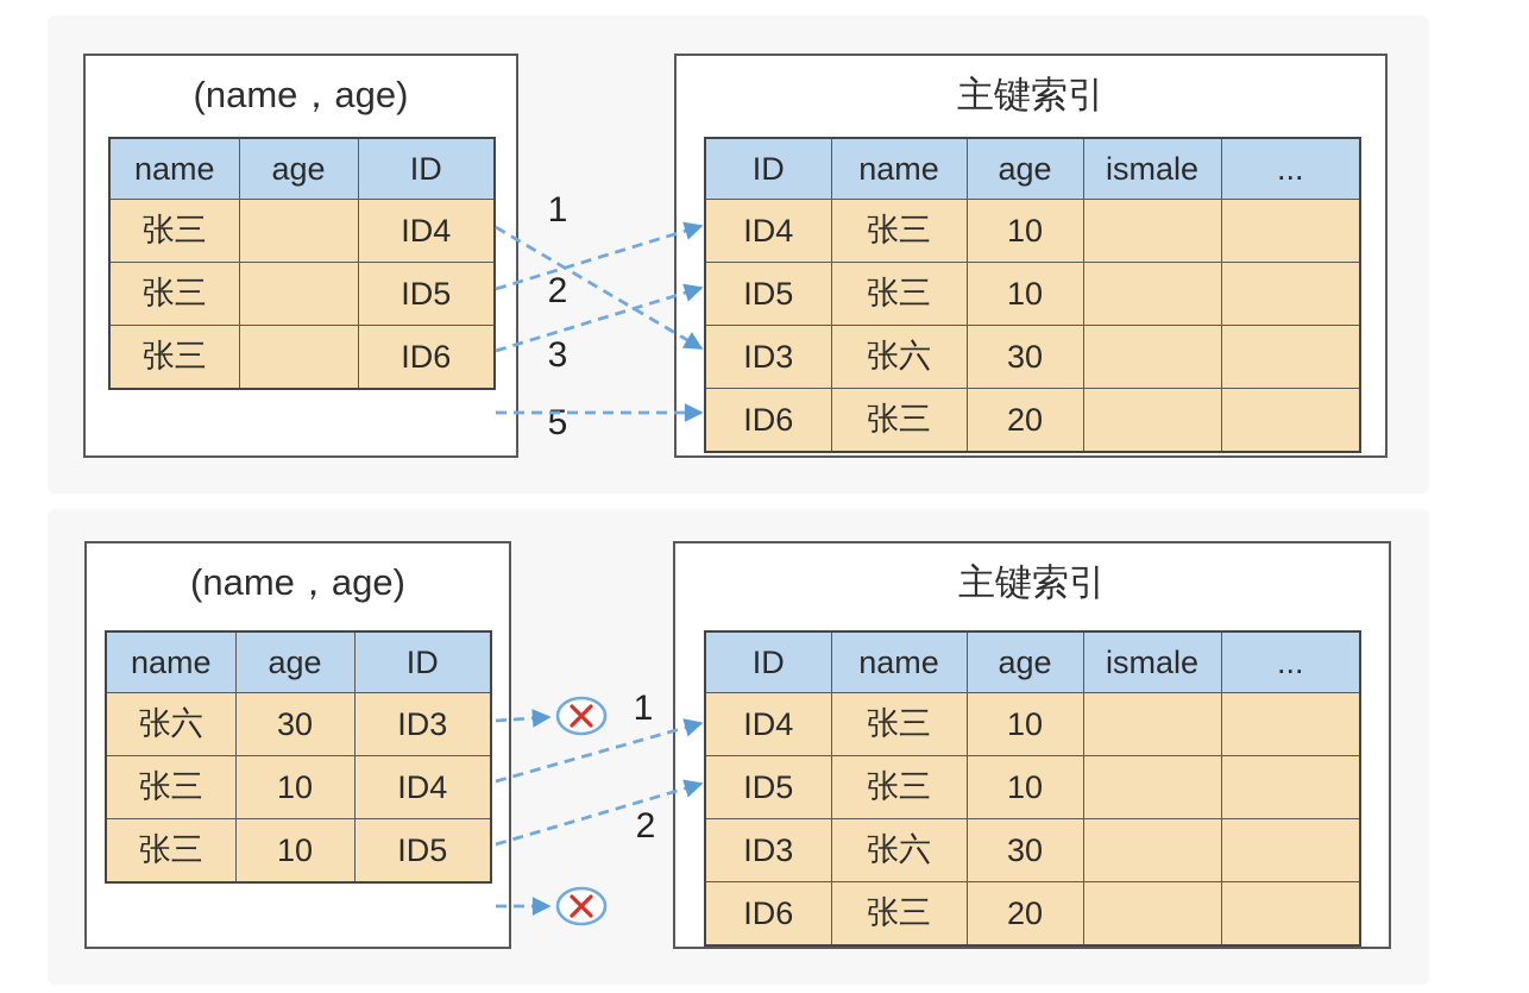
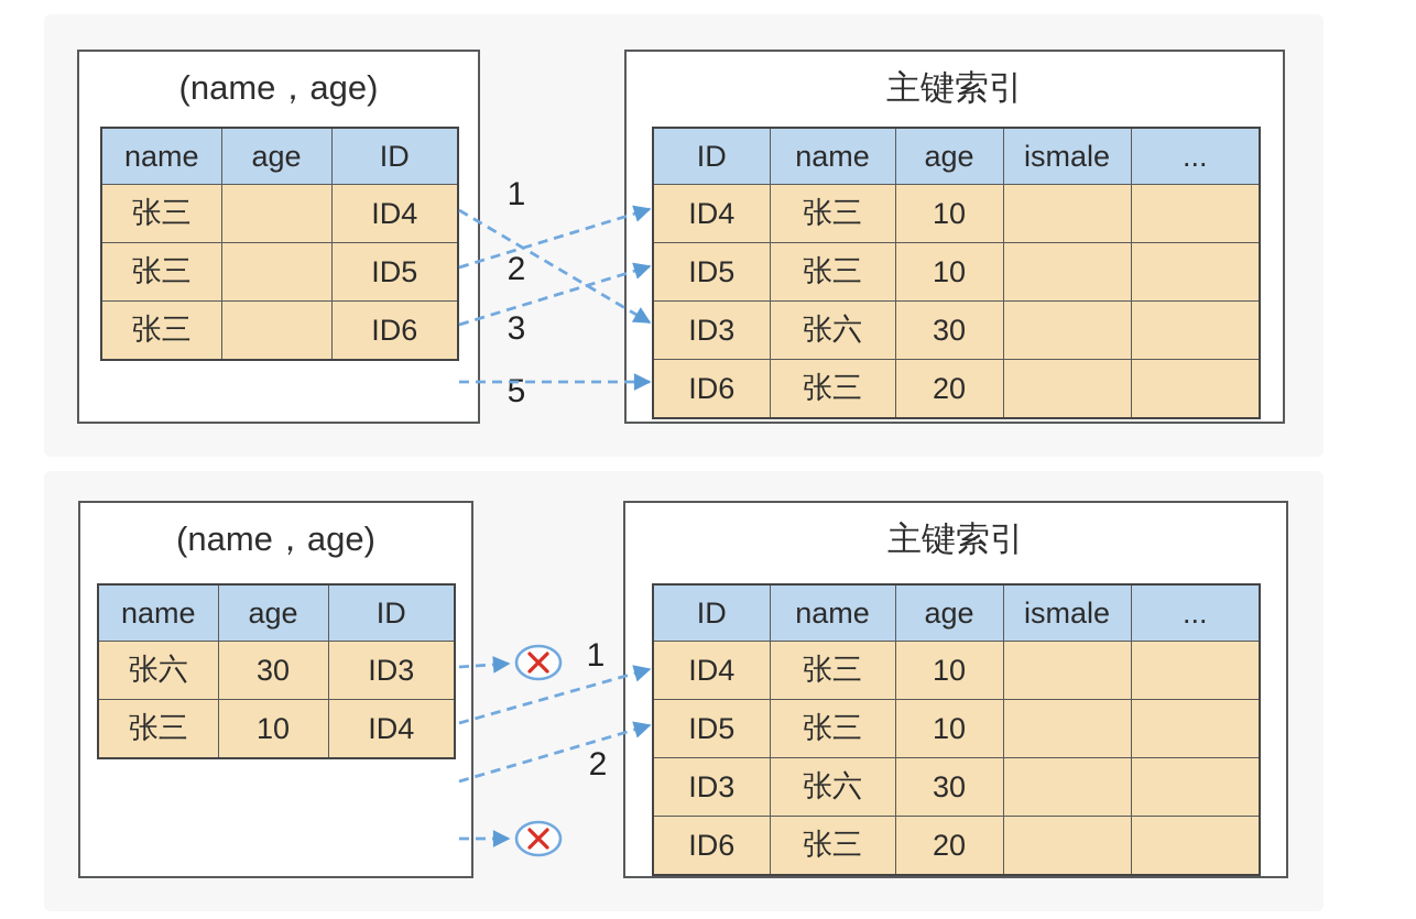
  (name，age)
  name	age	ID
  张三		ID4
  张三		ID5
  张三		ID6
  主键索引
  ID	name	age	ismale	...
  ID4	张三	10
  ID5	张三	10
  ID3	张六	30
  ID6	张三	20
  (name，age)
  name	age	ID
  张六	30	ID3
  张三	10	ID4
- 张三	10	ID5
  主键索引
  ID	name	age	ismale	...
  ID4	张三	10
  ID5	张三	10
  ID3	张六	30
  ID6	张三	20
  1
  2
  3
  5
  1
  2
